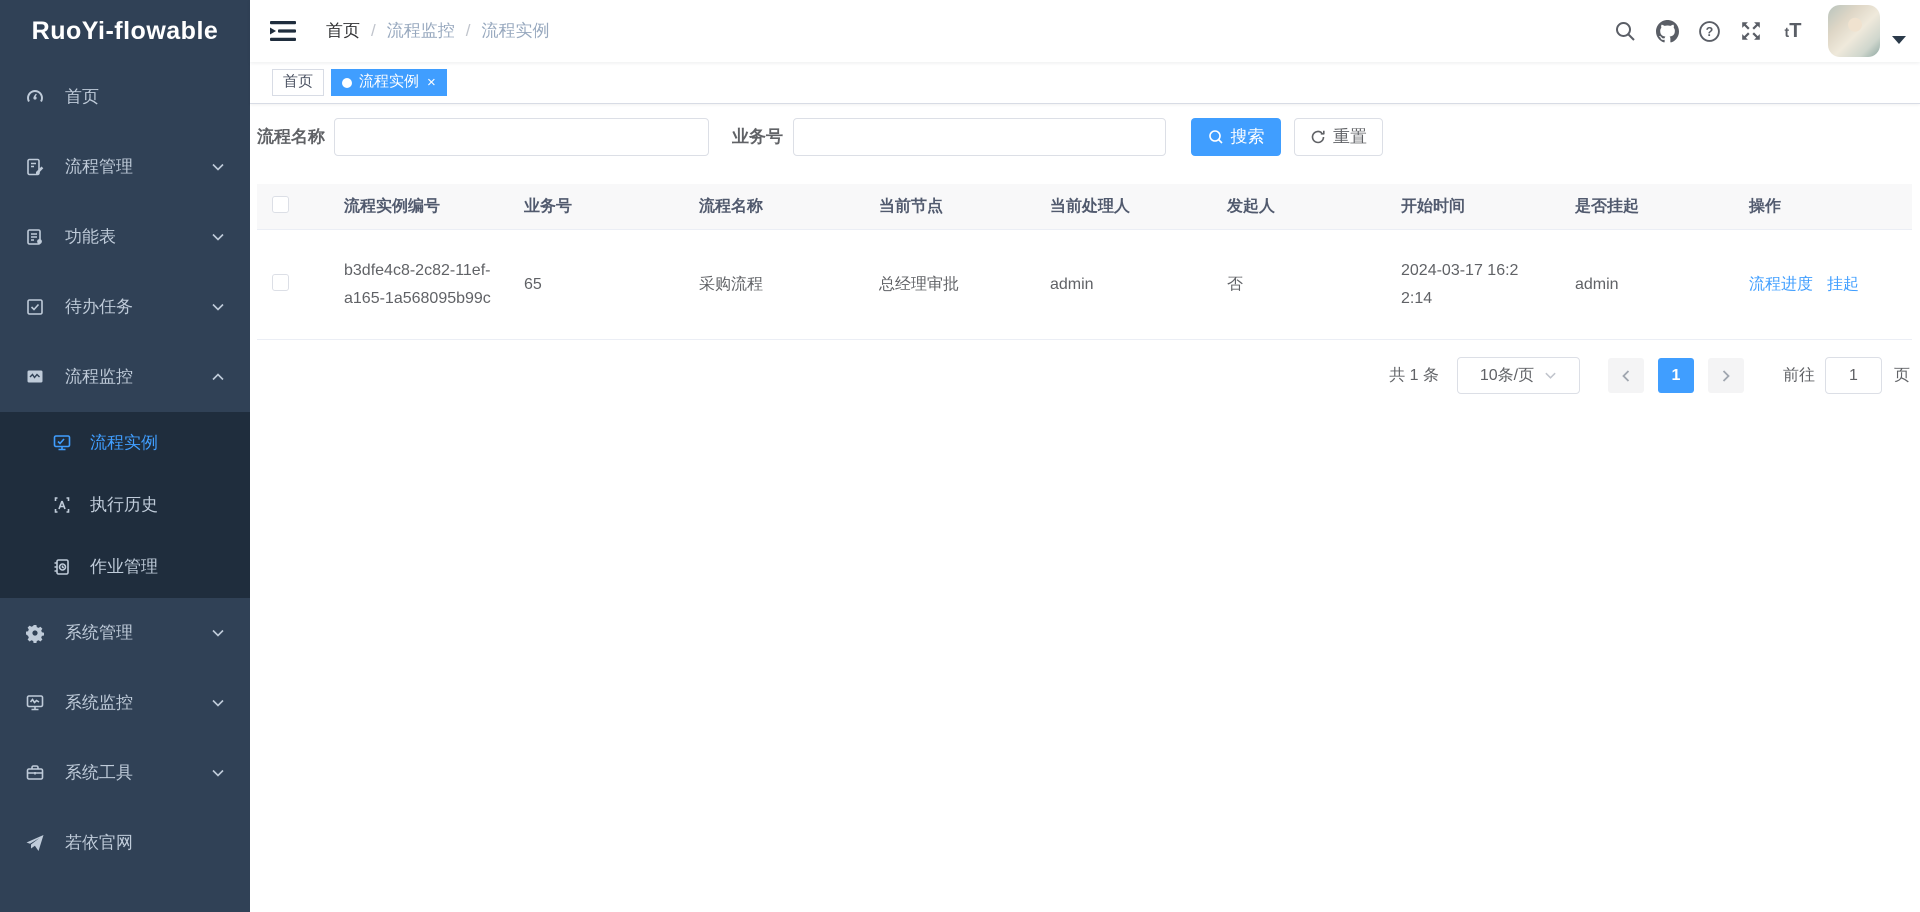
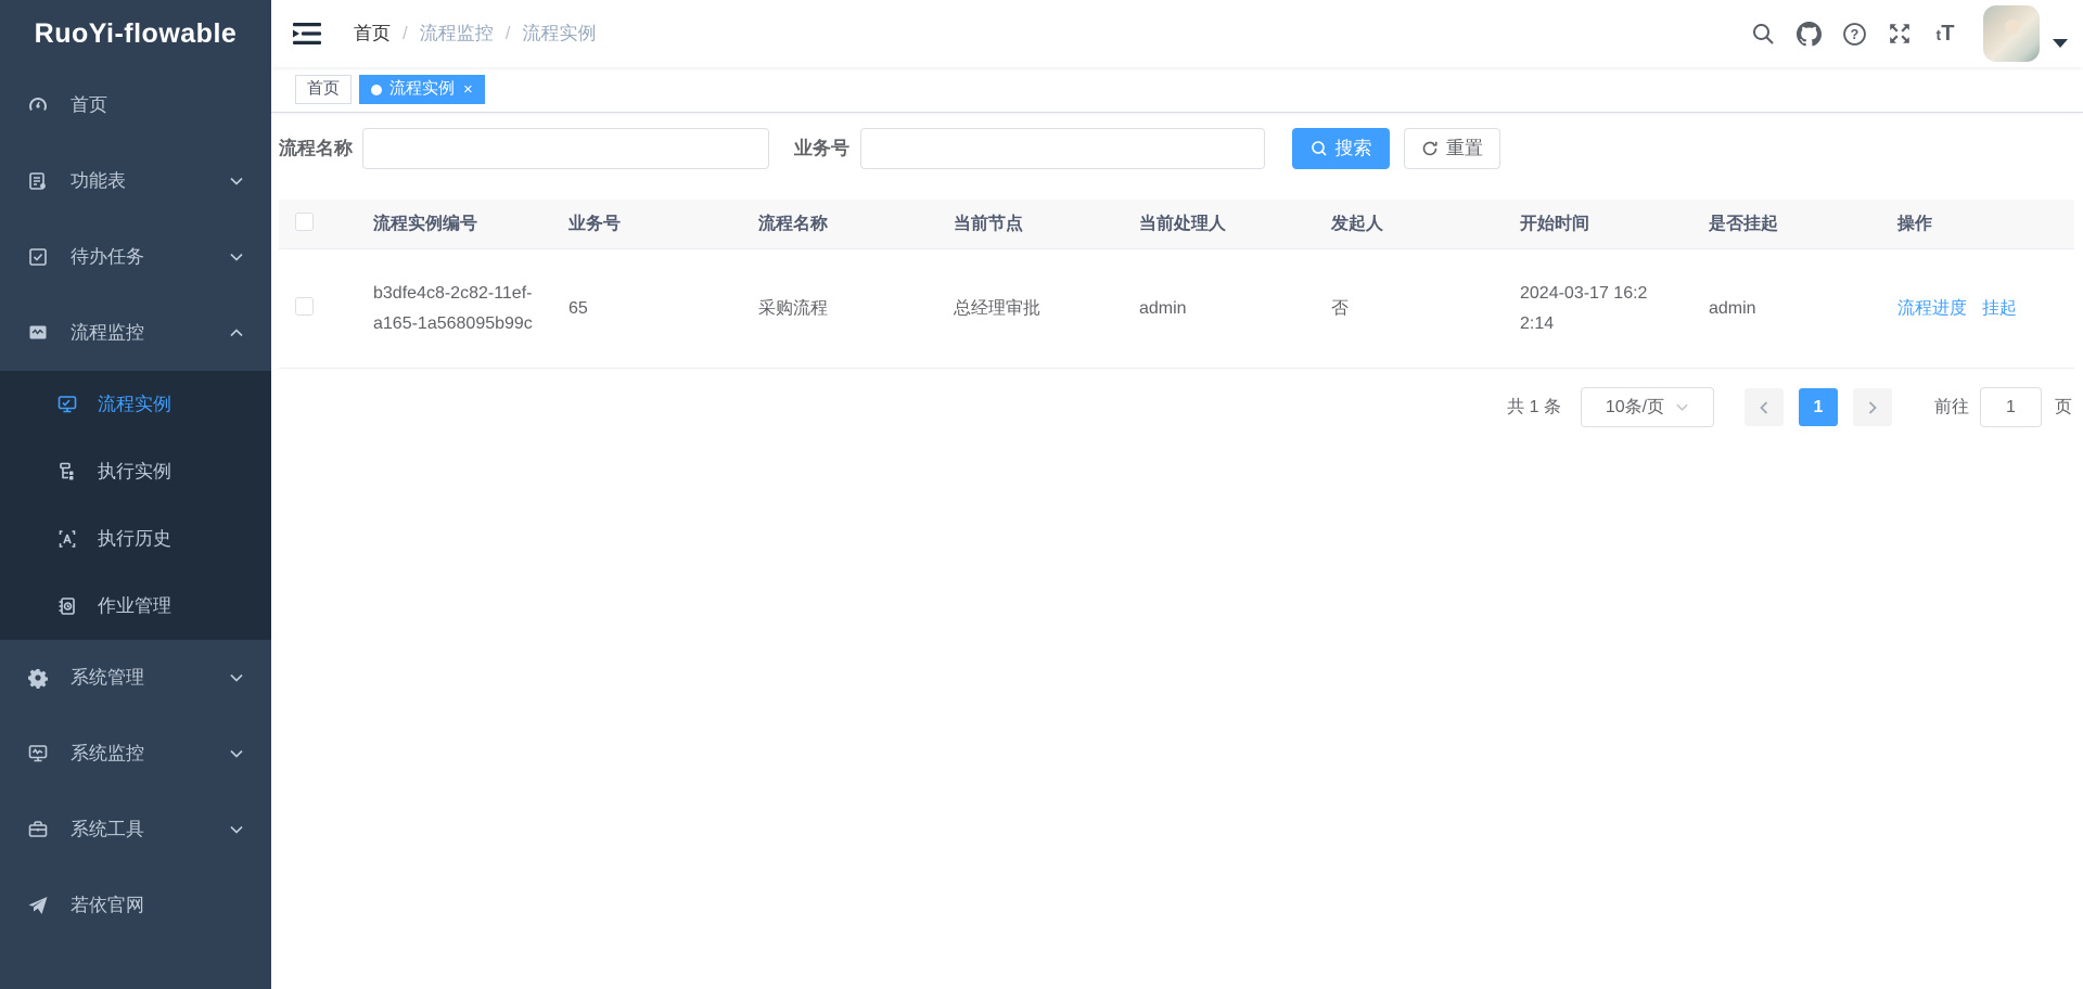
  RuoYi-flowable
  首页
- 流程管理
  功能表
  待办任务
  流程监控
  流程实例
+ 执行实例
  执行历史
  作业管理
  系统管理
  系统监控
  系统工具
  若依官网
  首页
  /
  流程监控
  /
  流程实例
  ?
  tT
  首页
  流程实例
  ×
  流程名称
  业务号
  搜索
  重置
  流程实例编号
  业务号
  流程名称
  当前节点
  当前处理人
  发起人
  开始时间
  是否挂起
  操作
  b3dfe4c8-2c82-11ef-a165-1a568095b99c
  65
  采购流程
  总经理审批
  admin
  否
  2024-03-17 16:22:14
  admin
  流程进度
  挂起
  共 1 条
  10条/页
  1
  前往
  1
  页
